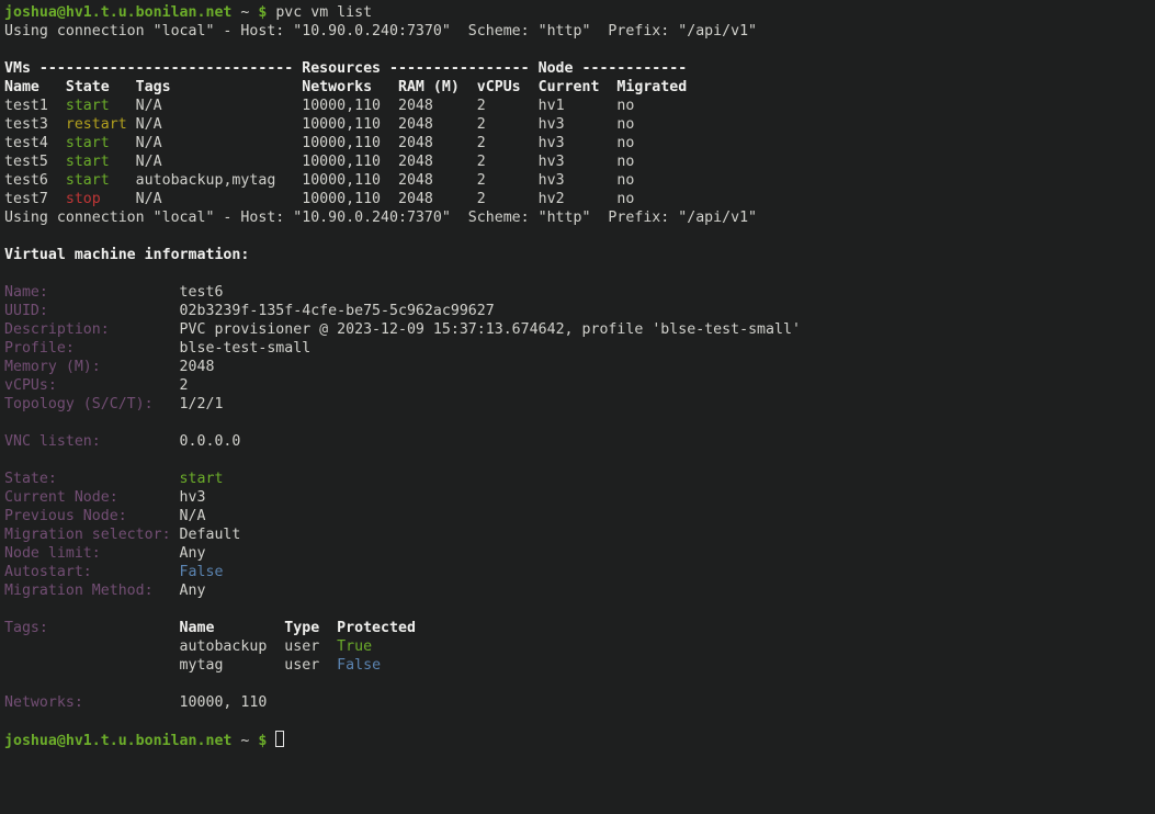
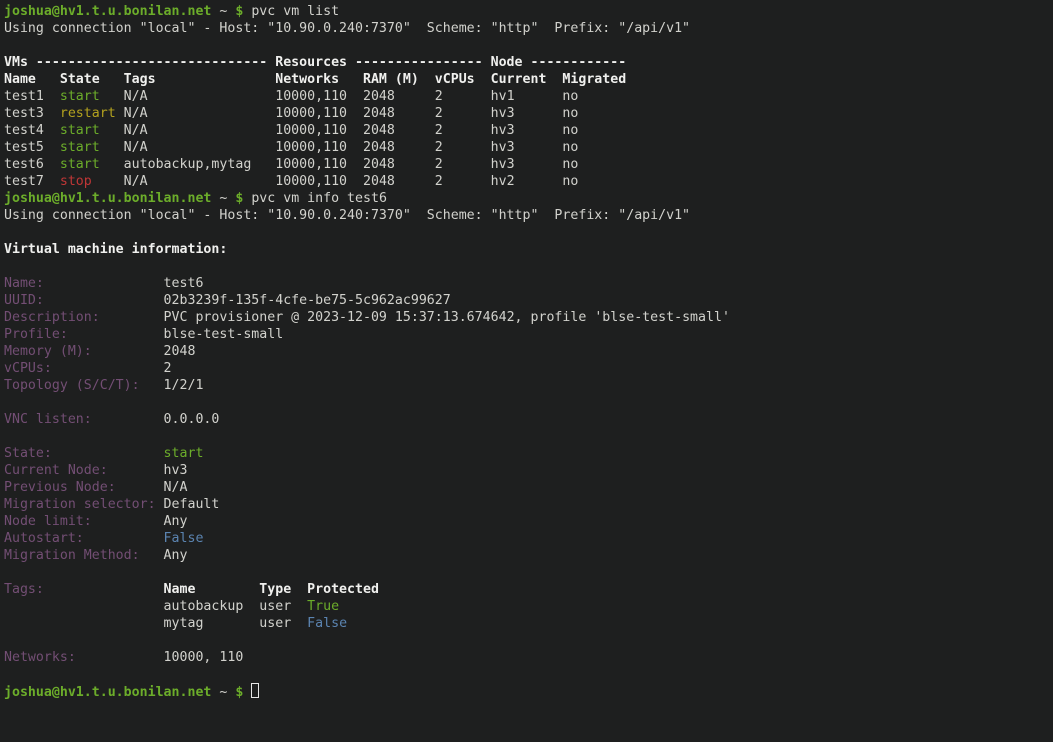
  joshua@hv1.t.u.bonilan.net ~ $ pvc vm list
  Using connection "local" - Host: "10.90.0.240:7370" Scheme: "http" Prefix: "/api/v1"
  VMs ----------------------------- Resources ---------------- Node ------------
  Name State Tags Networks RAM (M) vCPUs Current Migrated
  test1 start N/A 10000,110 2048 2 hv1 no
  test3 restart N/A 10000,110 2048 2 hv3 no
  test4 start N/A 10000,110 2048 2 hv3 no
  test5 start N/A 10000,110 2048 2 hv3 no
  test6 start autobackup,mytag 10000,110 2048 2 hv3 no
  test7 stop N/A 10000,110 2048 2 hv2 no
+ joshua@hv1.t.u.bonilan.net ~ $ pvc vm info test6
  Using connection "local" - Host: "10.90.0.240:7370" Scheme: "http" Prefix: "/api/v1"
  Virtual machine information:
  Name: test6
  UUID: 02b3239f-135f-4cfe-be75-5c962ac99627
  Description: PVC provisioner @ 2023-12-09 15:37:13.674642, profile 'blse-test-small'
  Profile: blse-test-small
  Memory (M): 2048
  vCPUs: 2
  Topology (S/C/T): 1/2/1
  VNC listen: 0.0.0.0
  State: start
  Current Node: hv3
  Previous Node: N/A
  Migration selector: Default
  Node limit: Any
  Autostart: False
  Migration Method: Any
  Tags: Name Type Protected
  autobackup user True
  mytag user False
  Networks: 10000, 110
  joshua@hv1.t.u.bonilan.net ~ $
